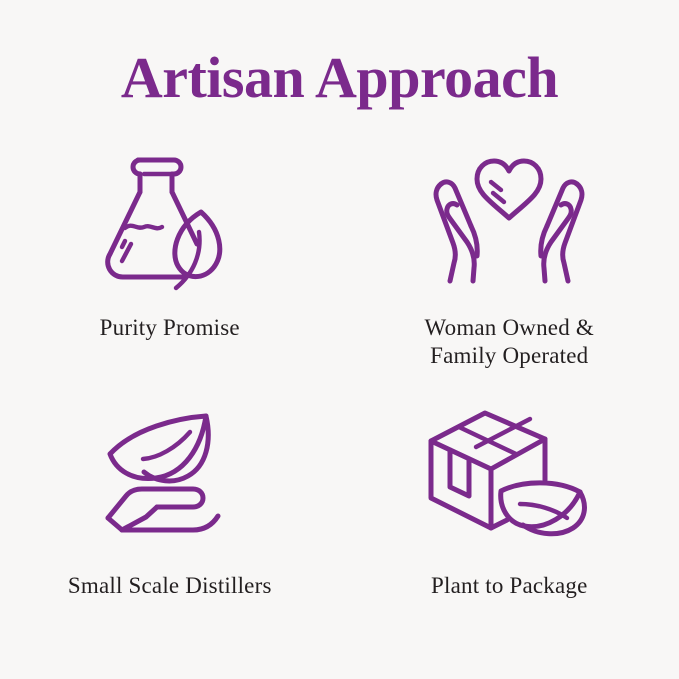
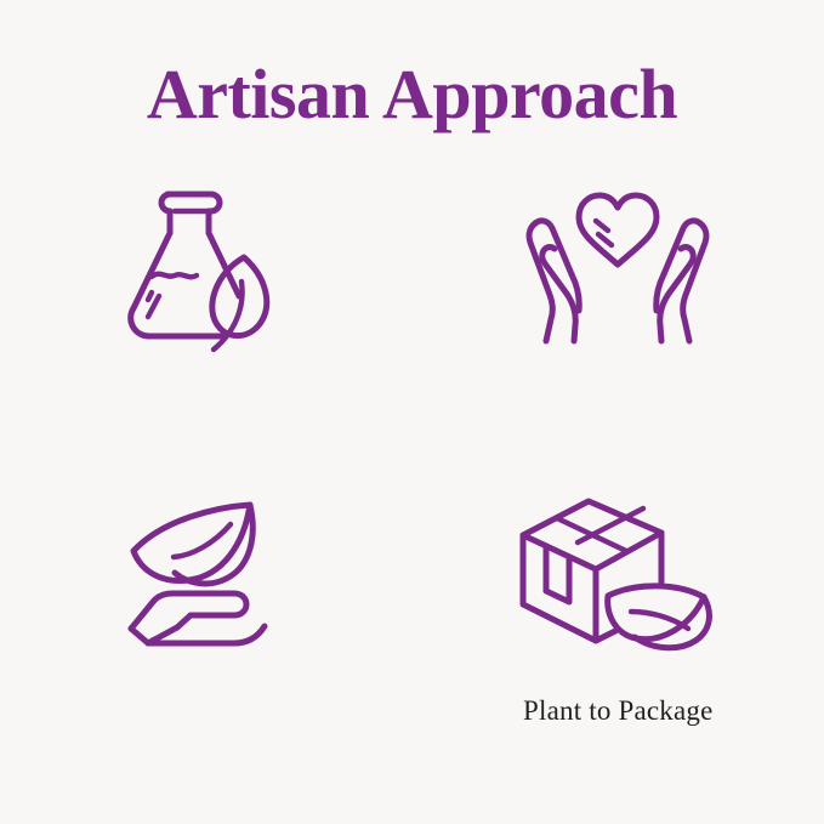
  Artisan Approach
- Purity Promise
- Woman Owned &
- Family Operated
- Small Scale Distillers
  Plant to Package
